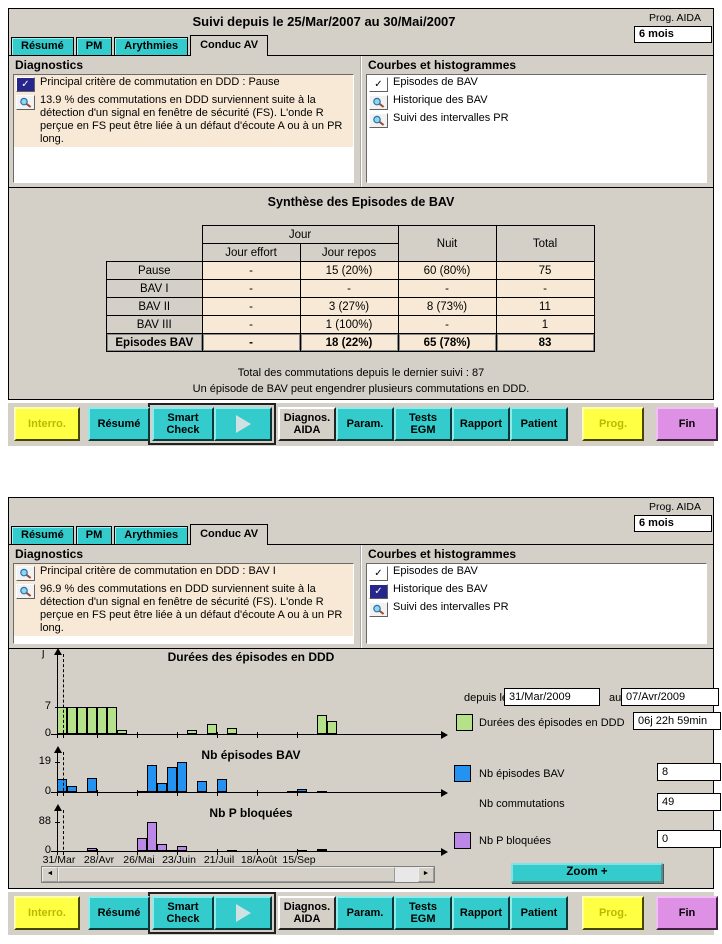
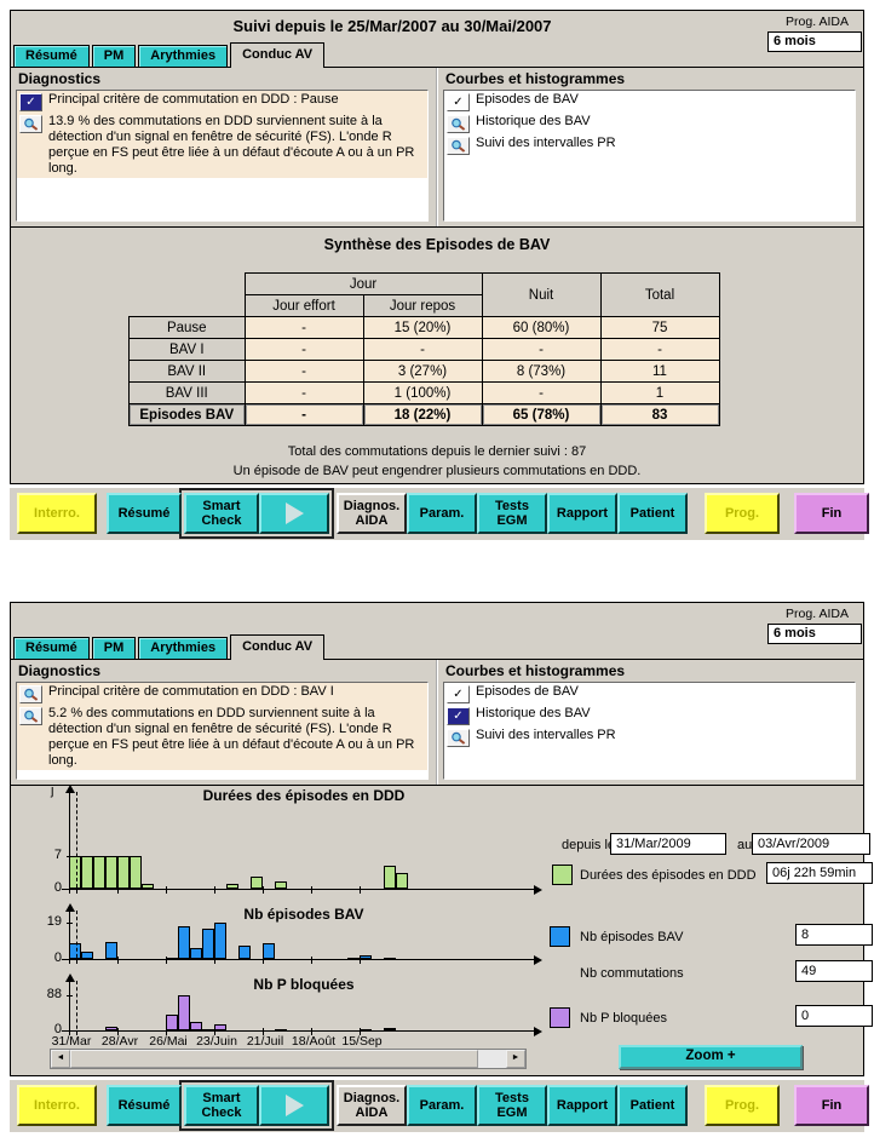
  Suivi depuis le 25/Mar/2007 au 30/Mai/2007
  Prog. AIDA
  6 mois
  Résumé
  PM
  Arythmies
  Conduc AV
  Diagnostics
  ✓
  Principal critère de commutation en DDD : Pause
  13.9 % des commutations en DDD surviennent suite à la détection d'un signal en fenêtre de sécurité (FS). L'onde R perçue en FS peut être liée à un défaut d'écoute A ou à un PR long.
  Courbes et histogrammes
  ✓
  Episodes de BAV
  Historique des BAV
  Suivi des intervalles PR
  Synthèse des Episodes de BAV
  	Jour	Nuit	Total
  Jour effort	Jour repos
  Pause	-	15 (20%)	60 (80%)	75
  BAV I	-	-	-	-
  BAV II	-	3 (27%)	8 (73%)	11
  BAV III	-	1 (100%)	-	1
  Episodes BAV	-	18 (22%)	65 (78%)	83
  Total des commutations depuis le dernier suivi : 87
  Un épisode de BAV peut engendrer plusieurs commutations en DDD.
  Interro.
  Résumé
  Smart Check
  Diagnos. AIDA
  Param.
  Tests EGM
  Rapport
  Patient
  Prog.
  Fin
  Prog. AIDA
  6 mois
  Résumé
  PM
  Arythmies
  Conduc AV
  Diagnostics
  Principal critère de commutation en DDD : BAV I
- 96.9 % des commutations en DDD surviennent suite à la détection d'un signal en fenêtre de sécurité (FS). L'onde R perçue en FS peut être liée à un défaut d'écoute A ou à un PR long.
+ 5.2 % des commutations en DDD surviennent suite à la détection d'un signal en fenêtre de sécurité (FS). L'onde R perçue en FS peut être liée à un défaut d'écoute A ou à un PR long.
  Courbes et histogrammes
  ✓
  Episodes de BAV
  ✓
  Historique des BAV
  Suivi des intervalles PR
  Durées des épisodes en DDD
  j
  7
  0
  Nb épisodes BAV
  19
  0
  Nb P bloquées
  88
  0
  31/Mar
  28/Avr
  26/Mai
  23/Juin
  21/Juil
  18/Août
  15/Sep
  depuis l
  31/Mar/2009
  au
- 07/Avr/2009
+ 03/Avr/2009
  Durées des épisodes en DDD
  06j 22h 59min
  Nb épisodes BAV
  8
  Nb commutations
  49
  Nb P bloquées
  0
  Zoom +
  Interro.
  Résumé
  Smart Check
  Diagnos. AIDA
  Param.
  Tests EGM
  Rapport
  Patient
  Prog.
  Fin
